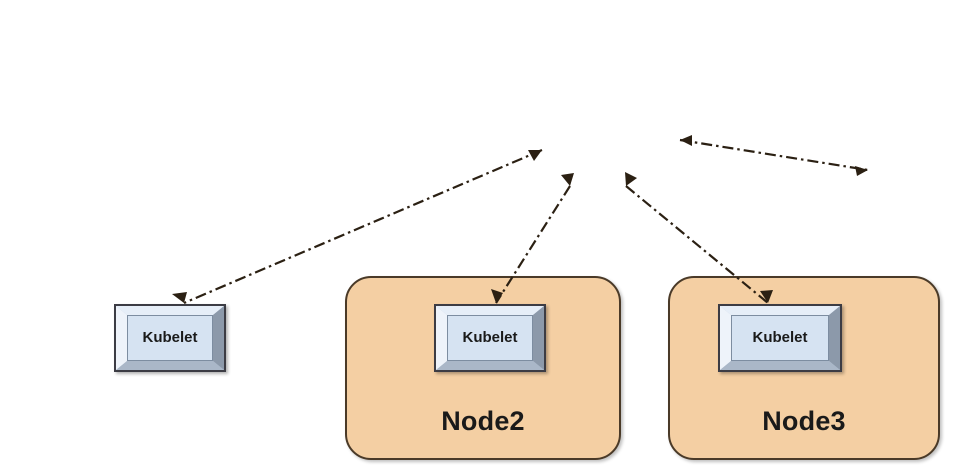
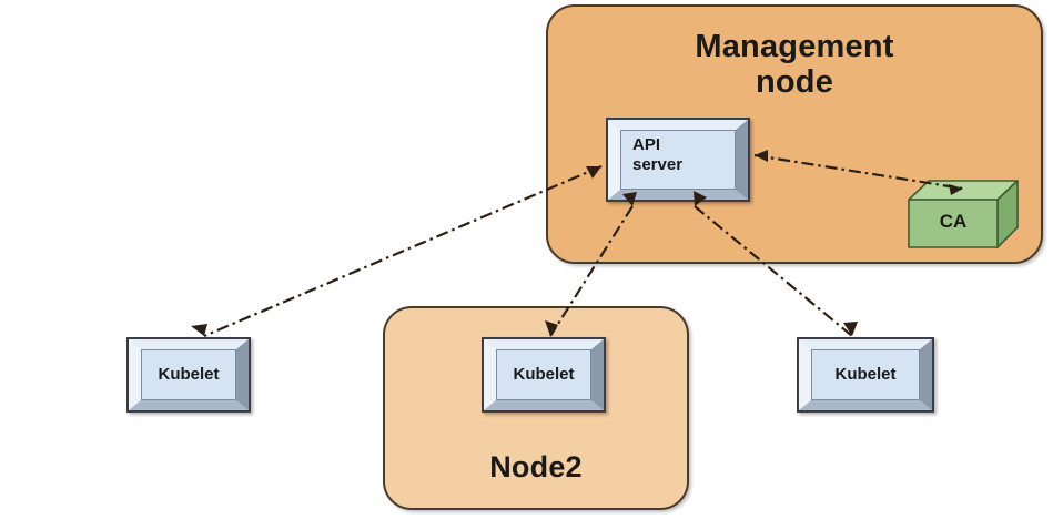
+ Management
+ node
+ API
+ server
+ CA
  Kubelet
  Node2
  Kubelet
- Node3
  Kubelet
